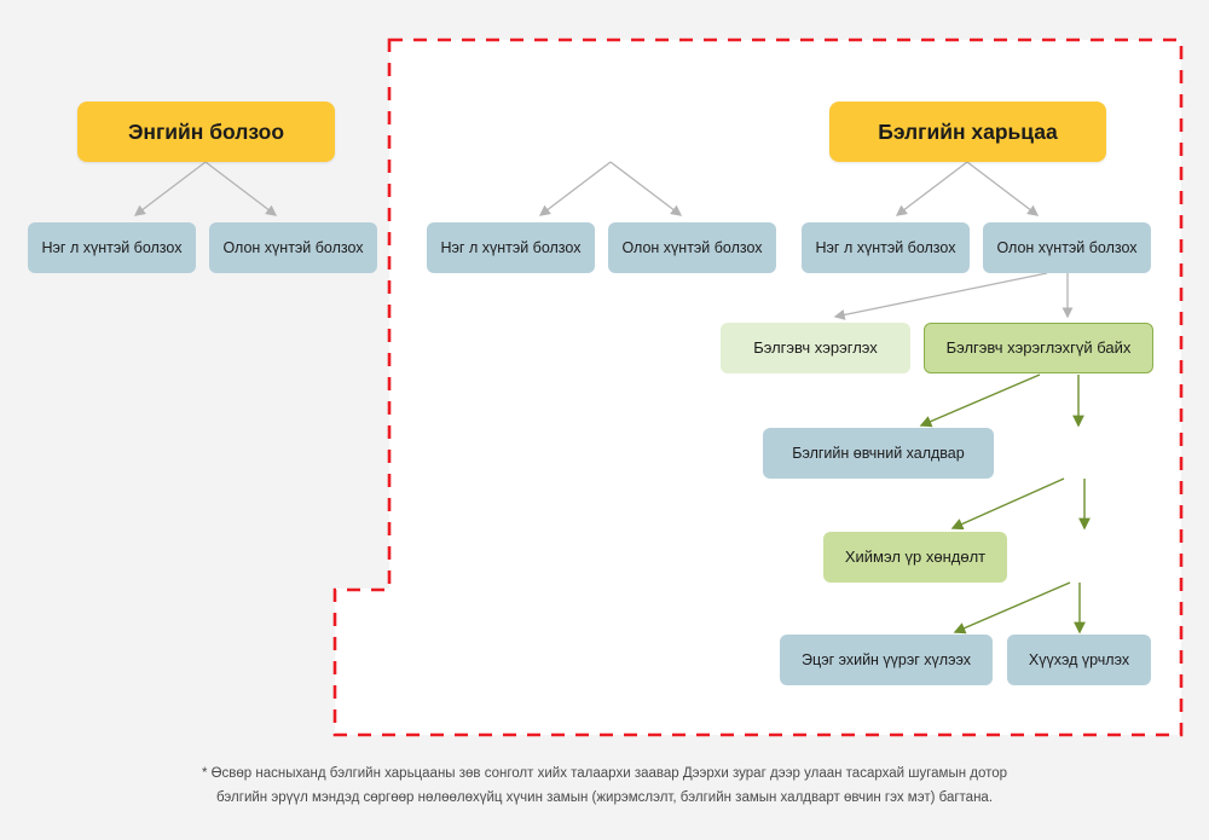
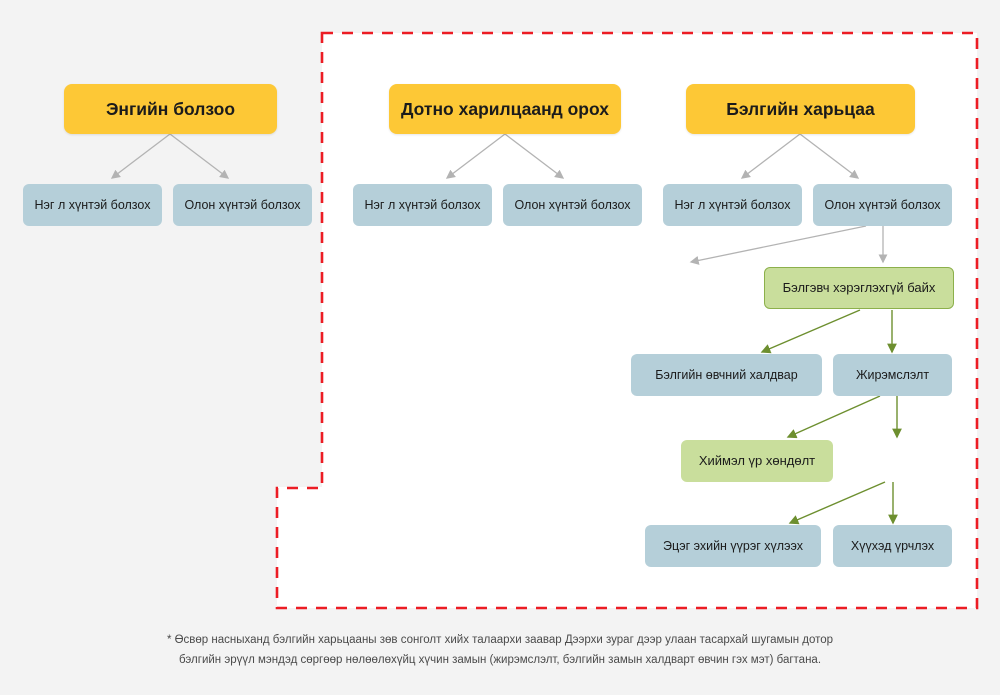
  Энгийн болзоо
+ Дотно харилцаанд орох
  Бэлгийн харьцаа
  Нэг л хүнтэй болзох
  Олон хүнтэй болзох
  Нэг л хүнтэй болзох
  Олон хүнтэй болзох
  Нэг л хүнтэй болзох
  Олон хүнтэй болзох
- Бэлгэвч хэрэглэх
  Бэлгэвч хэрэглэхгүй байх
  Бэлгийн өвчний халдвар
+ Жирэмслэлт
  Хиймэл үр хөндөлт
  Эцэг эхийн үүрэг хүлээх
  Хүүхэд үрчлэх
  * Өсвөр насныханд бэлгийн харьцааны зөв сонголт хийх талаархи заавар Дээрхи зураг дээр улаан тасархай шугамын дотор
  бэлгийн эрүүл мэндэд сөргөөр нөлөөлөхүйц хүчин замын (жирэмслэлт, бэлгийн замын халдварт өвчин гэх мэт) багтана.
